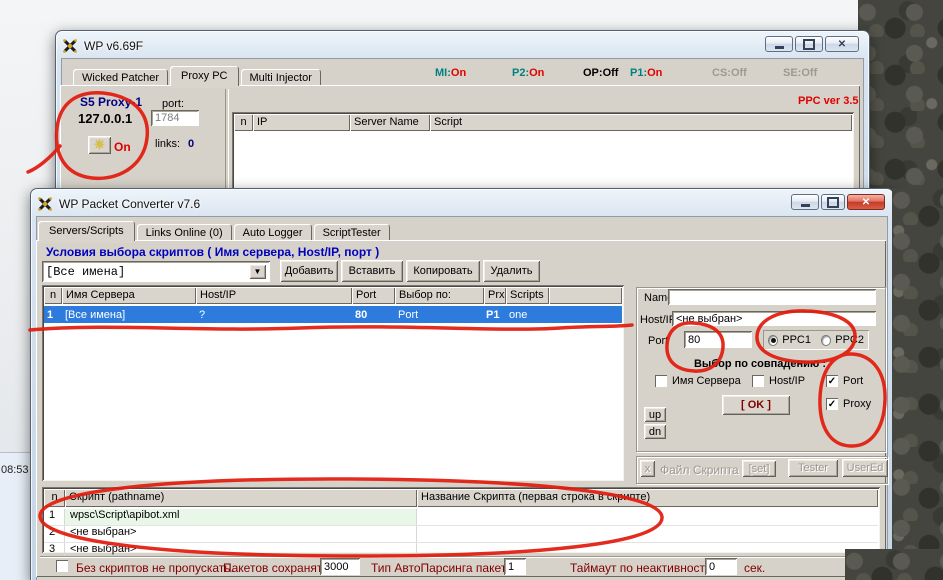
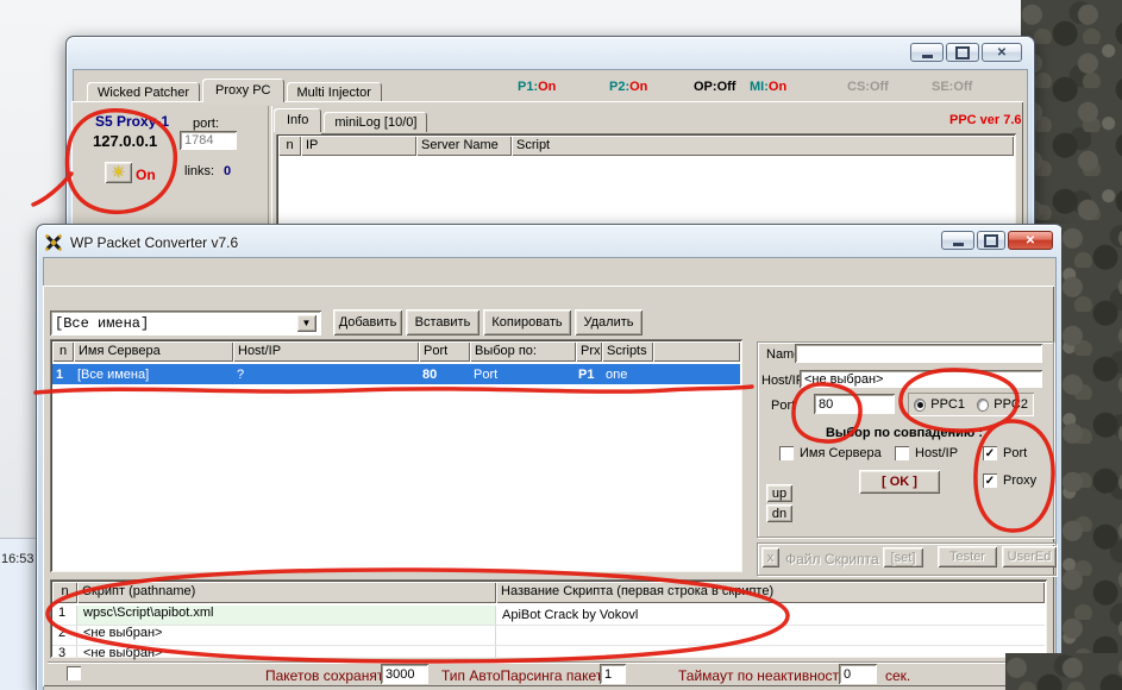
- 08:53
+ 16:53
- WP v6.69F
  ✕
  Wicked Patcher
  Proxy PC
  Multi Injector
- MI:On
+ P1:On
  P2:On
  OP:Off
- P1:On
+ MI:On
  CS:Off
  SE:Off
  S5 Prox1
  127.0.0.1
  port:
  1784
  ☀
  On
  links:
  0
+ Info
+ miniLog [10/0]
- PPC ver 3.5
+ PPC ver 7.6
  n
  IP
  Server Name
  Script
  WP Packet Converter v7.6
  ✕
- Servers/Scripts
- Links Online (0)
- Auto Logger
- ScriptTester
- Условия выбора скриптов ( Имя сервера, Host/IP, порт )
  [Все имена]
  ▼
  Добавить
  Вставить
  Копировать
  Удалить
  n
  Имя Сервера
  Host/IP
  Port
  Выбор по:
  Prx
  Scripts
  1
  [Все имена]
  ?
  80
  Port
  P1
  one
  Host/I
  <не выбран>
  Por
  80
  PPC1
  PP2
  Выор по совпадению :
  Имя Сервера
  Host/IP
  ✓
  Port
  ✓
  Proxy
  [ OK ]
  up
  dn
  x
  Файл Скрипта
  [set]
  Tester
  UserEd
  n
  крипт (pathname)
  Название Скрипта (первая строка в спте)
  1
  wpsc\Script\apibot.xml
+ ApiBot Crack by Vokovl
  2
  <не выбран>
  3
  <не выбран>
- Без скриптов не пропускать.
  Пакетов сохраня
  3000
  Тип АвтоПарсинга паке
  1
  Таймаут по неактивност
  0
  сек.
